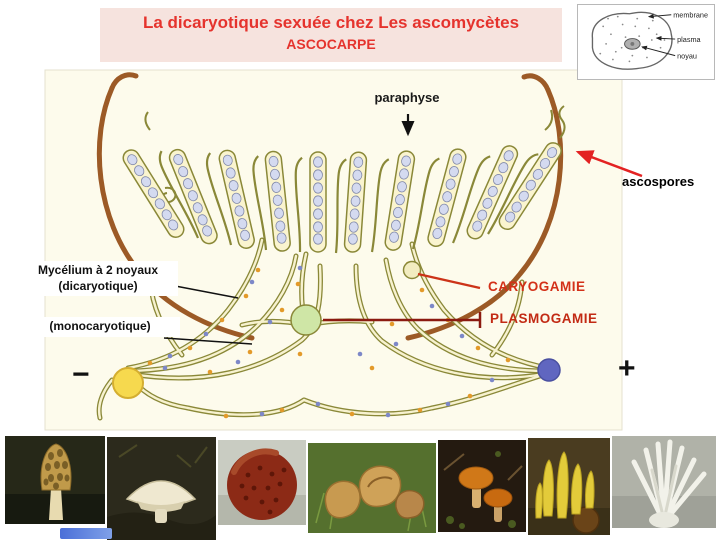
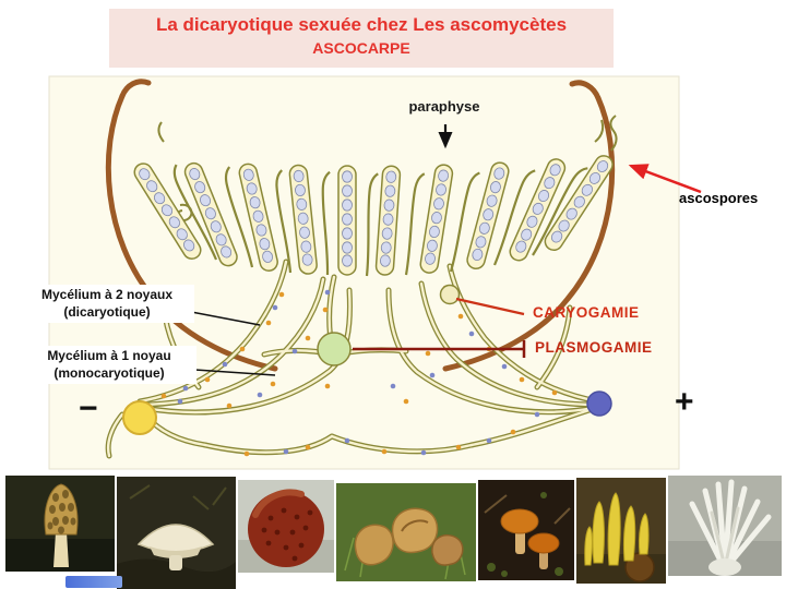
  La dicaryotique sexuée chez Les ascomycètes
  ASCOCARPE
- membrane
- plasma
- noyau
  paraphyse
  ascospores
  CARYOGAMIE
  PLASMOGAMIE
  Mycélium à 2 noyaux
  (dicaryotique)
+ Mycélium à 1 noyau
  (monocaryotique)
  −
  +
